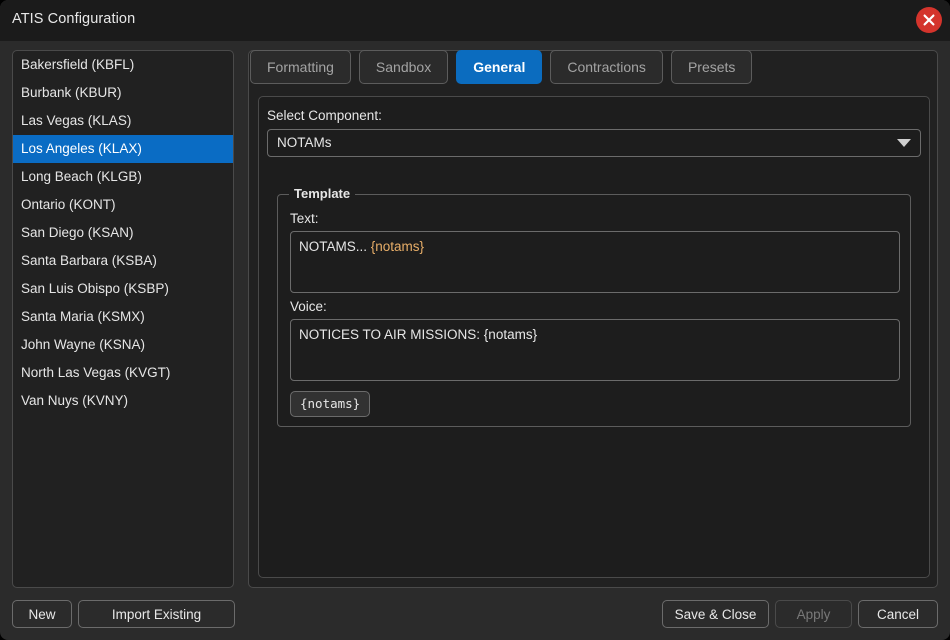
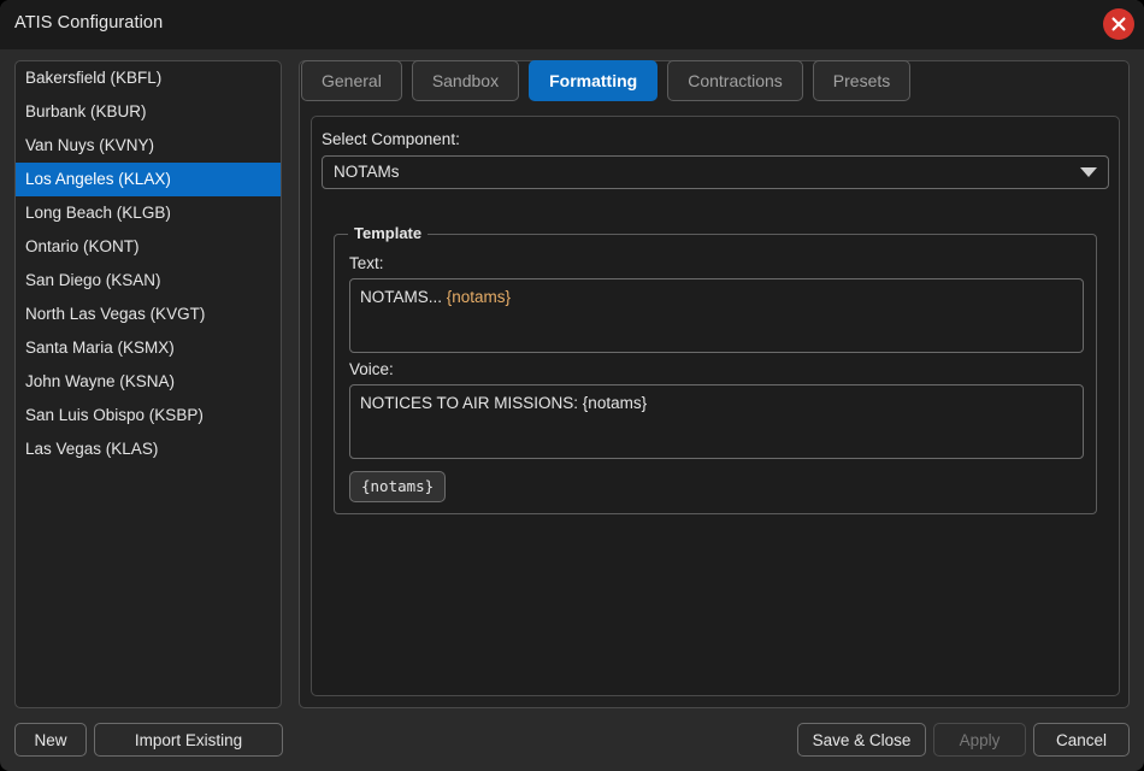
  ATIS Configuration
  Bakersfield (KBFL)
  Burbank (KBUR)
- Las Vegas (KLAS)
+ Van Nuys (KVNY)
  Los Angeles (KLAX)
  Long Beach (KLGB)
  Ontario (KONT)
  San Diego (KSAN)
- Santa Barbara (KSBA)
- San Luis Obispo (KSBP)
+ North Las Vegas (KVGT)
  Santa Maria (KSMX)
  John Wayne (KSNA)
- North Las Vegas (KVGT)
+ San Luis Obispo (KSBP)
- Van Nuys (KVNY)
+ Las Vegas (KLAS)
- Formatting
+ General
  Sandbox
- General
+ Formatting
  Contractions
  Presets
  Select Component:
  NOTAMs
  Template
  Text:
  NOTAMS... {notams}
  Voice:
  NOTICES TO AIR MISSIONS: {notams}
  {notams}
  New
  Import Existing
  Save & Close
  Apply
  Cancel
